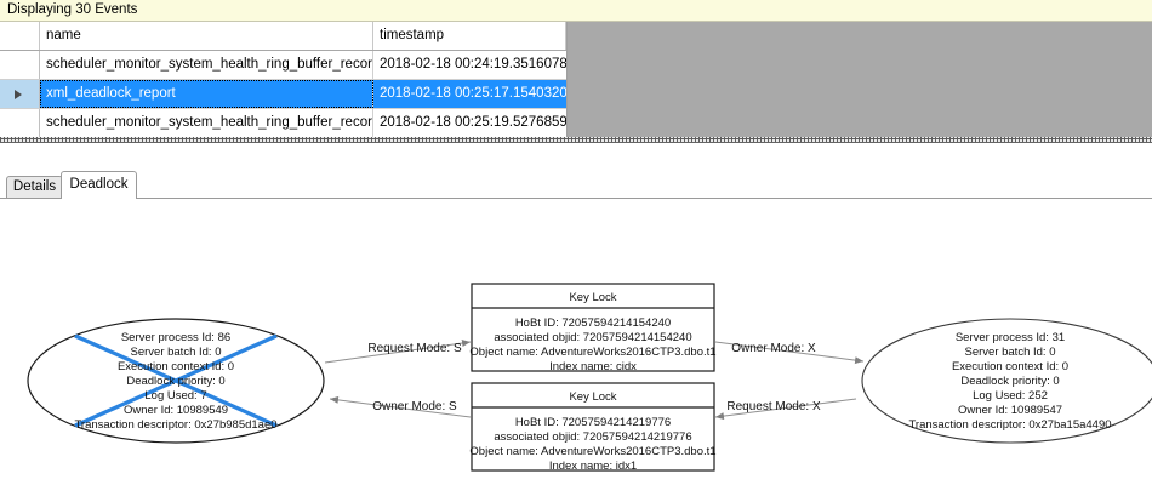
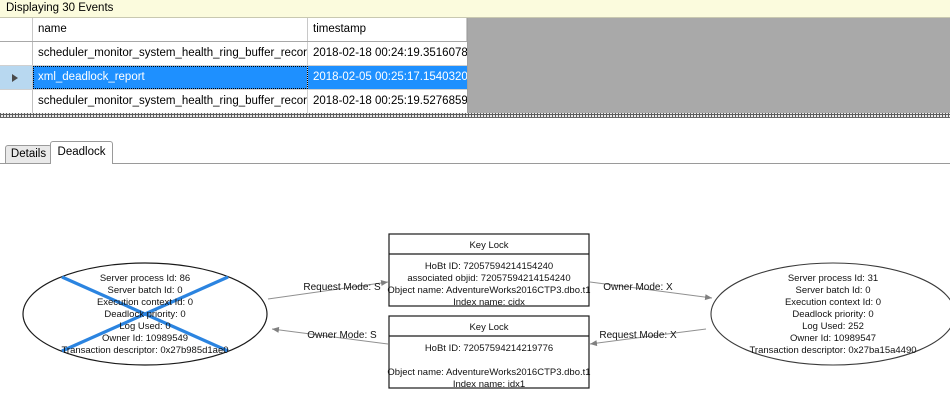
  Displaying 30 Events
  name
  timestamp
  scheduler_monitor_system_health_ring_buffer_recor
  2018-02-18 00:24:19.3516078
  xml_deadlock_report
- 2018-02-18 00:25:17.1540320
+ 2018-02-05 00:25:17.1540320
  scheduler_monitor_system_health_ring_buffer_recor
  2018-02-18 00:25:19.5276859
  Details
  Deadlock
  Request Mode: S
  Owner Mode: X
  Owner Mode: S
  Request Mode: X
  Server process Id: 86
  Server batch Id: 0
  Execution context Id: 0
  Deadlock priority: 0
- Log Used: 7
+ Log Used: 0
  Owner Id: 10989549
  Transaction descriptor: 0x27b985d1ae0
  Server process Id: 31
  Server batch Id: 0
  Execution context Id: 0
  Deadlock priority: 0
  Log Used: 252
  Owner Id: 10989547
  Transaction descriptor: 0x27ba15a4490
  Key Lock
  HoBt ID: 72057594214154240
  associated objid: 72057594214154240
  Object name: AdventureWorks2016CTP3.dbo.t1
  Index name: cidx
  Key Lock
  HoBt ID: 72057594214219776
- associated objid: 72057594214219776
  Object name: AdventureWorks2016CTP3.dbo.t1
  Index name: idx1
